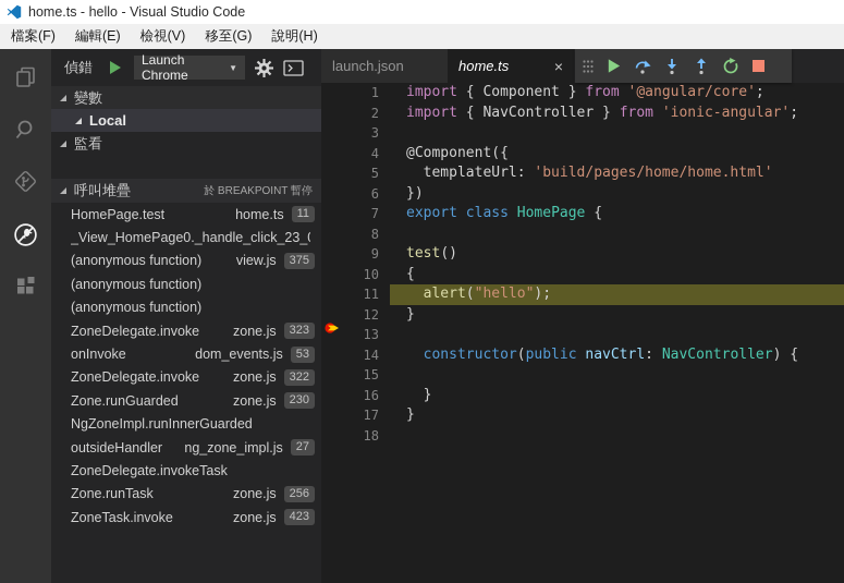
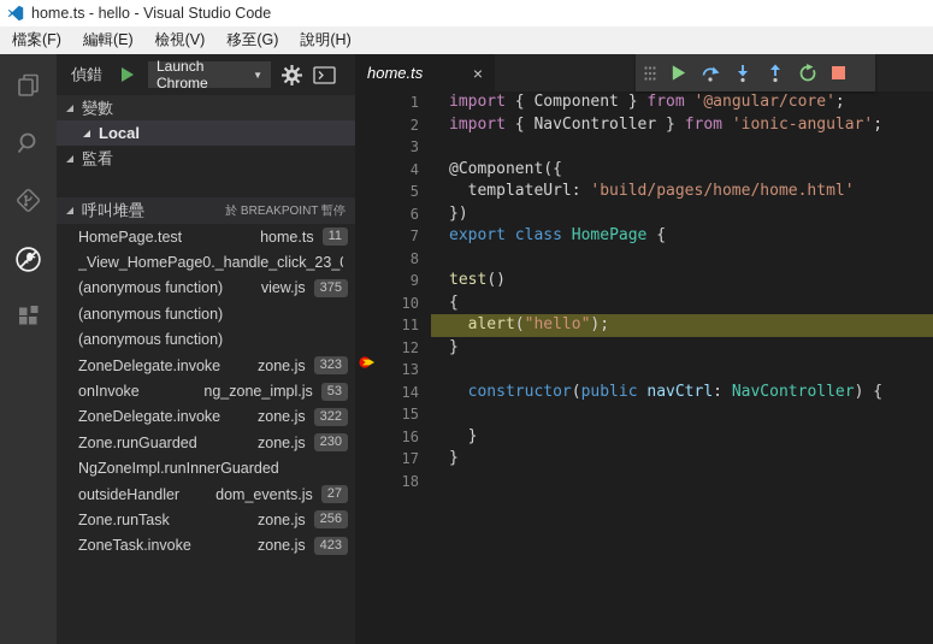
  home.ts - hello - Visual Studio Code
  檔案(F)
  編輯(E)
  檢視(V)
  移至(G)
  說明(H)
  偵錯
  Launch Chrome
  ▼
  變數
  Local
  監看
  呼叫堆疊
  於 BREAKPOINT 暫停
  HomePage.test
  home.ts
  11
  _View_HomePage0._handle_click_23_
  (anonymous function)
  view.js
  375
  (anonymous function)
  (anonymous function)
  ZoneDelegate.invoke
  zone.js
  323
  onInvoke
- dom_events.js
+ ng_zone_impl.js
  53
  ZoneDelegate.invoke
  zone.js
  322
  Zone.runGuarded
  zone.js
  230
  NgZoneImpl.runInnerGuarded
  outsideHandler
- ng_zone_impl.js
+ dom_events.js
  27
- ZoneDelegate.invokeTask
  Zone.runTask
  zone.js
  256
  ZoneTask.invoke
  zone.js
  423
- launch.json
  home.ts
  ×
  1
  import { Component } from '@angular/core';
  2
  import { NavController } from 'ionic-angular';
  3
  4
  @Component({
  5
  templateUrl: 'build/pages/home/home.html'
  6
  })
  7
  export class HomePage {
  8
  9
  test()
  10
  {
  11
  alert("hello");
  12
  }
  13
  14
  constructor(public navCtrl: NavController) {
  15
  16
  }
  17
  }
  18
